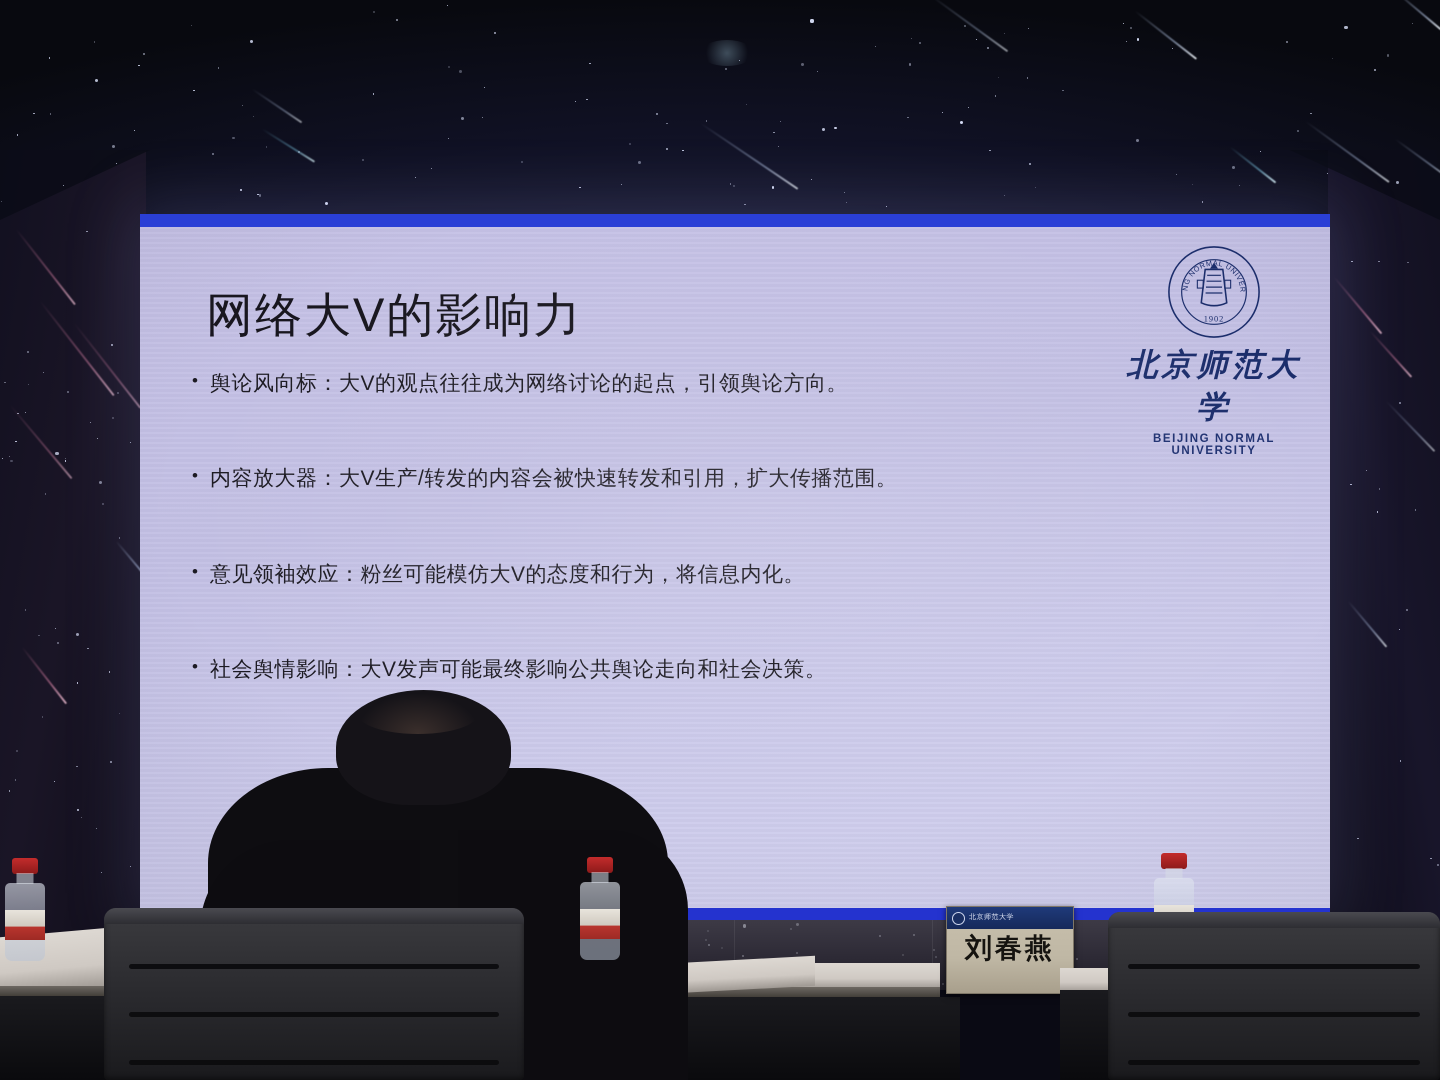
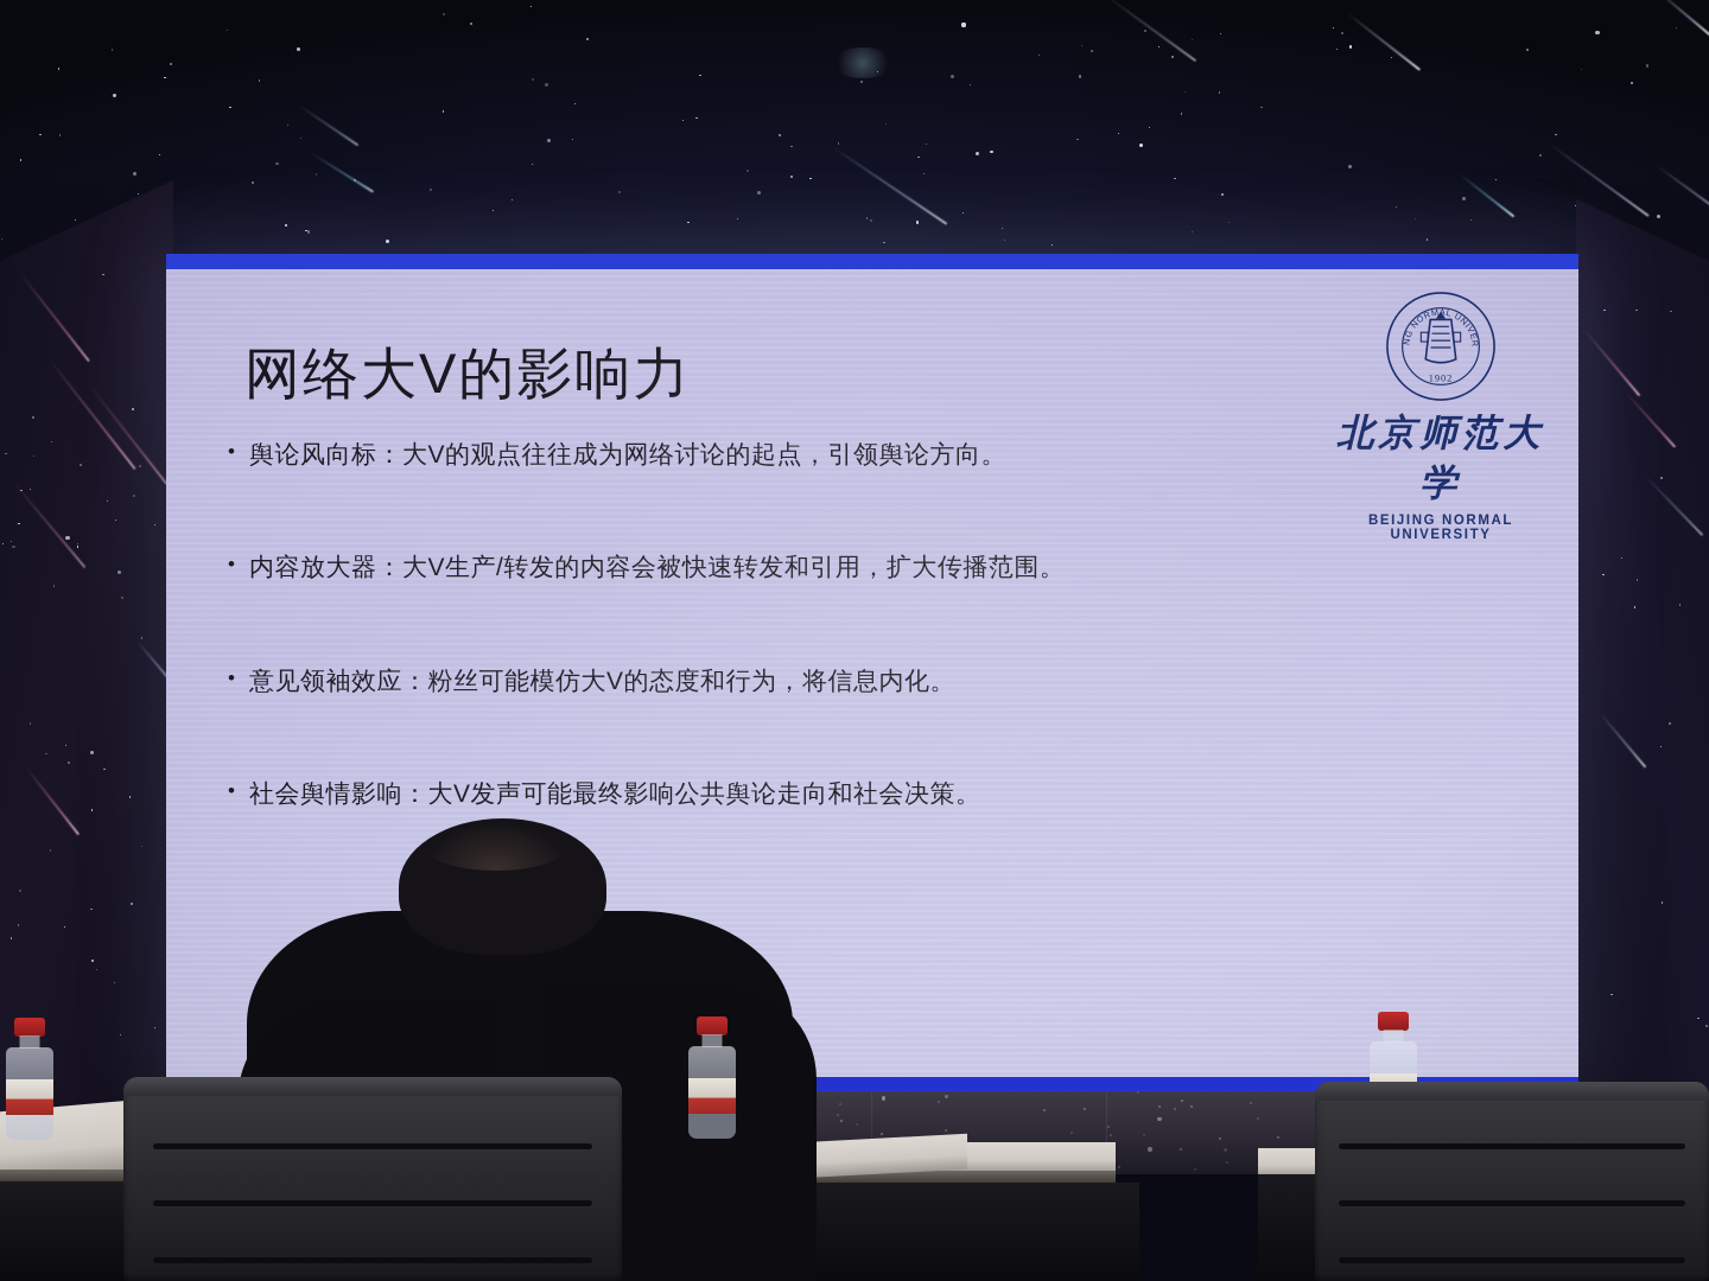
- 北京师范大学
- 刘春燕
